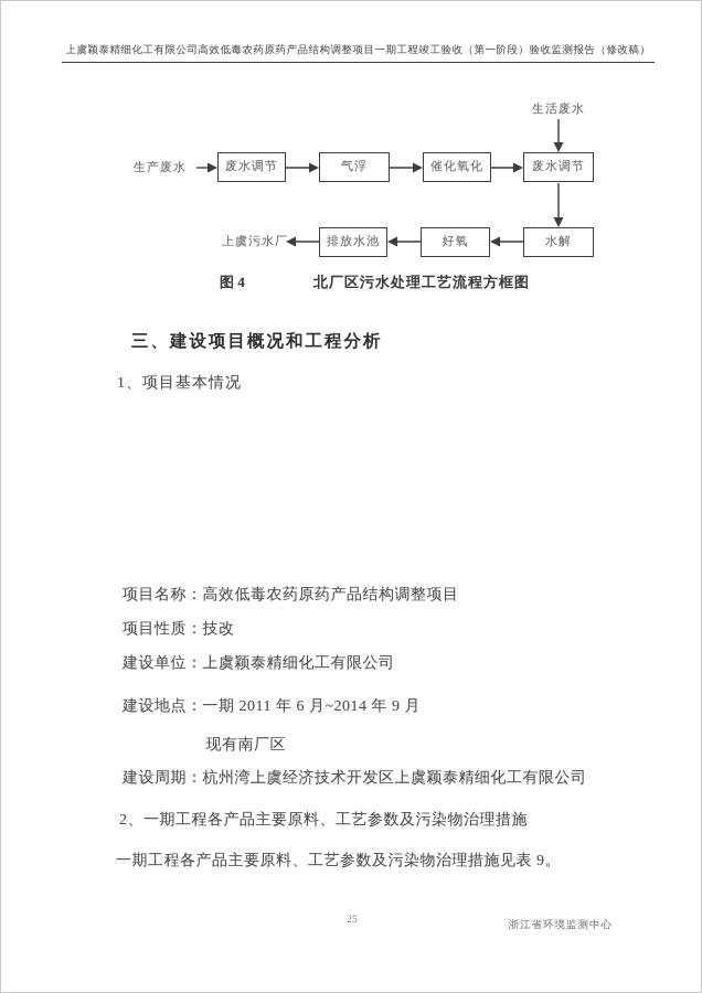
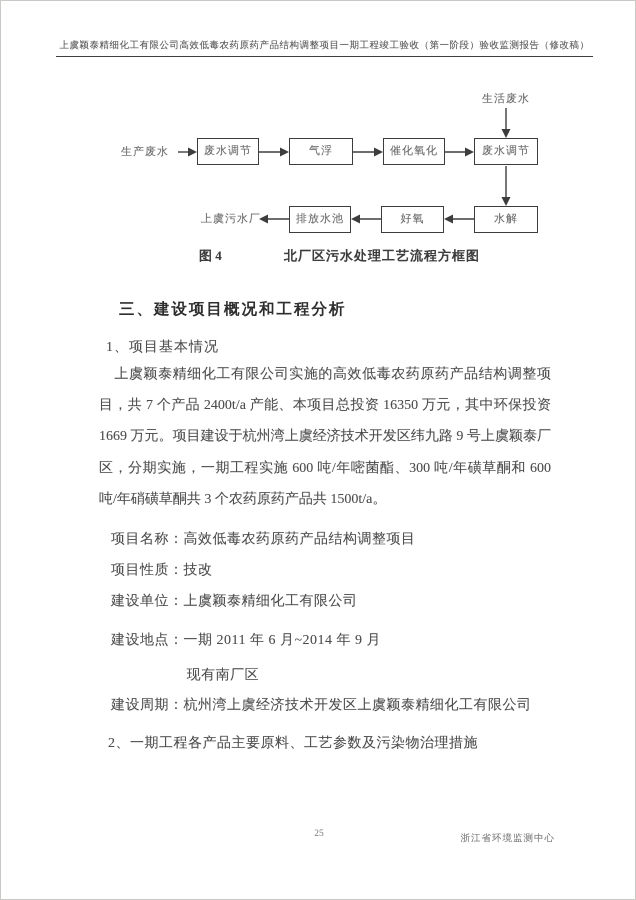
  上虞颖泰精细化工有限公司高效低毒农药原药产品结构调整项目一期工程竣工验收（第一阶段）验收监测报告（修改稿）
  生产废水
  生活废水
  上虞污水厂
  废水调节
  气浮
  催化氧化
  废水调节
  水解
  好氧
  排放水池
  图 4
  北厂区污水处理工艺流程方框图
  三、建设项目概况和工程分析
  1、项目基本情况
+ 上虞颖泰精细化工有限公司实施的高效低毒农药原药产品结构调整项目，共 7 个产品 2400t/a 产能、本项目总投资 16350 万元，其中环保投资 1669 万元。项目建设于杭州湾上虞经济技术开发区纬九路 9 号上虞颖泰厂区，分期实施，一期工程实施 600 吨/年嘧菌酯、300 吨/年磺草酮和 600 吨/年硝磺草酮共 3 个农药原药产品共 1500t/a。
  项目名称：高效低毒农药原药产品结构调整项目
  项目性质：技改
  建设单位：上虞颖泰精细化工有限公司
  建设地点：一期 2011 年 6 月~2014 年 9 月
  现有南厂区
  建设周期：杭州湾上虞经济技术开发区上虞颖泰精细化工有限公司
  2、一期工程各产品主要原料、工艺参数及污染物治理措施
- 一期工程各产品主要原料、工艺参数及污染物治理措施见表 9。
  25
  浙江省环境监测中心
